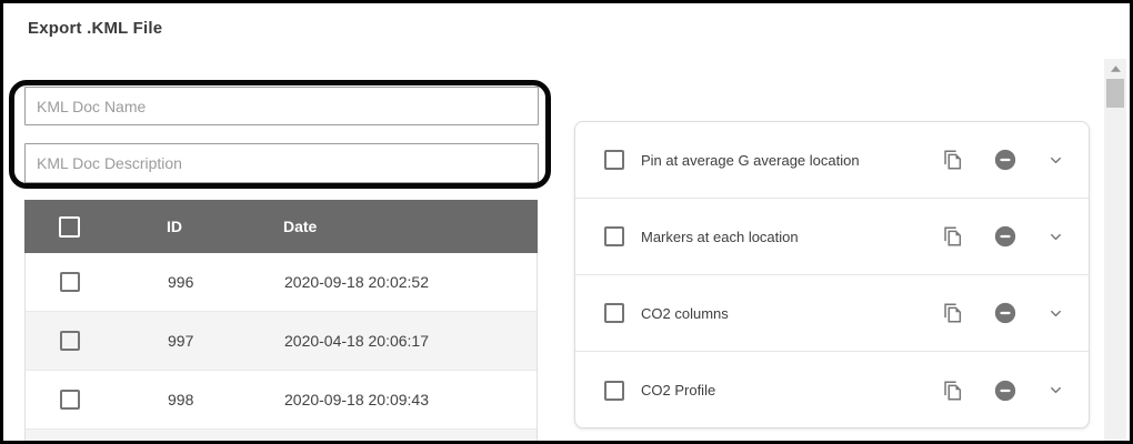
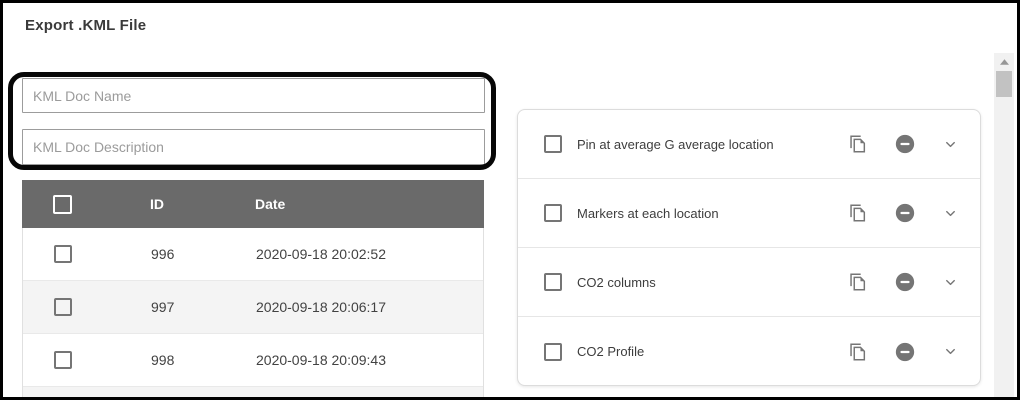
  Export .KML File
  KML Doc Name
  KML Doc Description
  ID
  Date
  996
  2020-09-18 20:02:52
  997
- 2020-04-18 20:06:17
+ 2020-09-18 20:06:17
  998
  2020-09-18 20:09:43
  Pin at average G average location
  Markers at each location
  CO2 columns
  CO2 Profile
